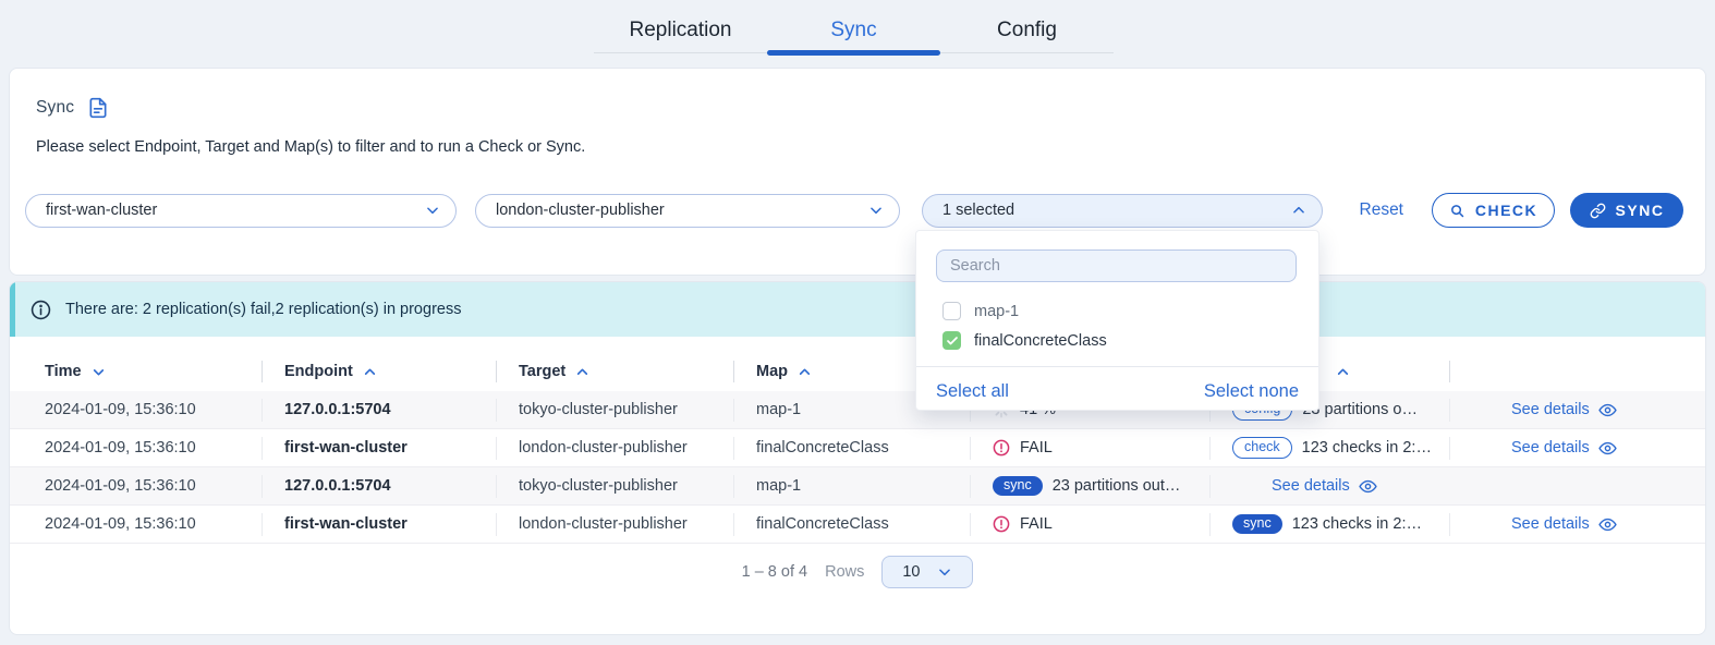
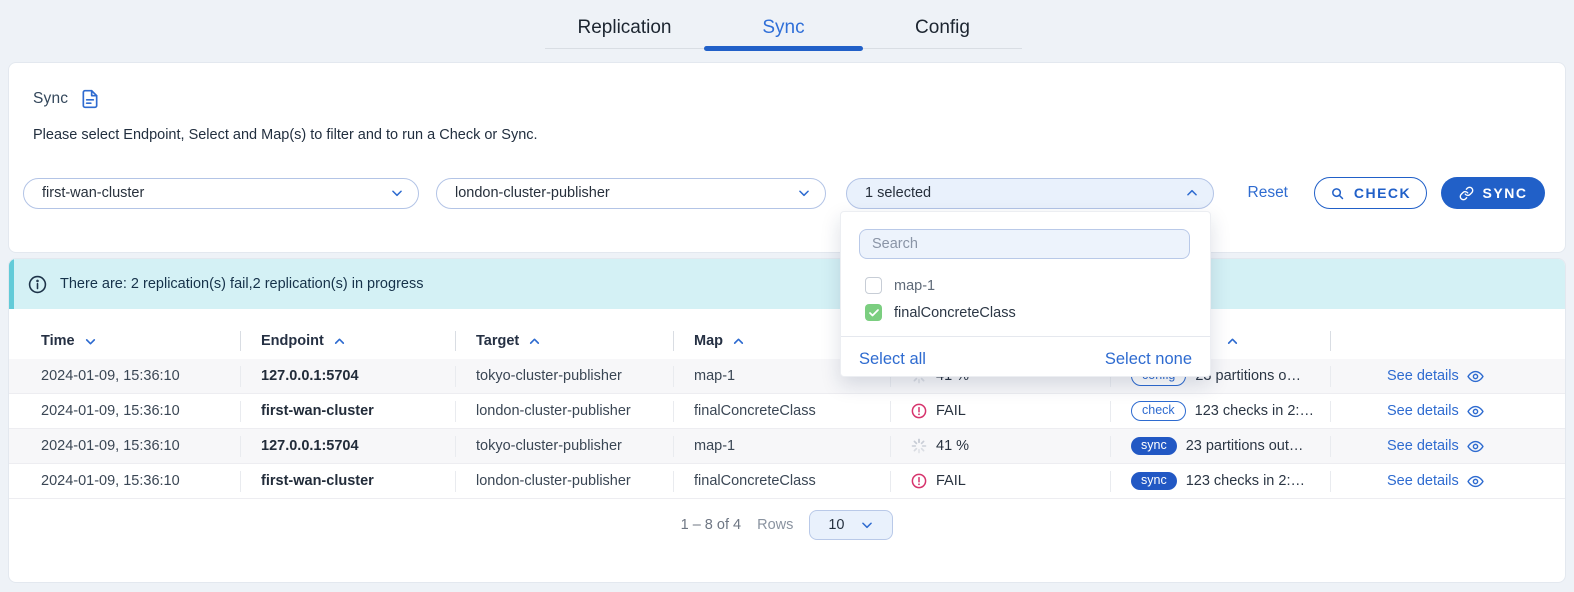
  Replication
  Sync
  Config
  Sync
- Please select Endpoint, Target and Map(s) to filter and to run a Check or Sync.
+ Please select Endpoint, Select and Map(s) to filter and to run a Check or Sync.
  first-wan-cluster
  london-cluster-publisher
  1 selected
  Reset
  CHECK
  SYNC
  Search
  map-1
  finalConcreteClass
  Select all
  Select none
  There are: 2 replication(s) fail,2 replication(s) in progress
  Time
  Endpoint
  Target
  Map
  2024-01-09, 15:36:10
  127.0.0.1:5704
  tokyo-cluster-publisher
  map-1
  partitions o…
  See details
  2024-01-09, 15:36:10
  first-wan-cluster
  london-cluster-publisher
  finalConcreteClass
  FAIL
  check
  123 checks in 2:…
  See details
  2024-01-09, 15:36:10
  127.0.0.1:5704
  tokyo-cluster-publisher
  map-1
+ 41 %
  sync
  23 partitions out…
  See details
  2024-01-09, 15:36:10
  first-wan-cluster
  london-cluster-publisher
  finalConcreteClass
  FAIL
  sync
  123 checks in 2:…
  See details
  1 – 8 of 4
  Rows
  10
